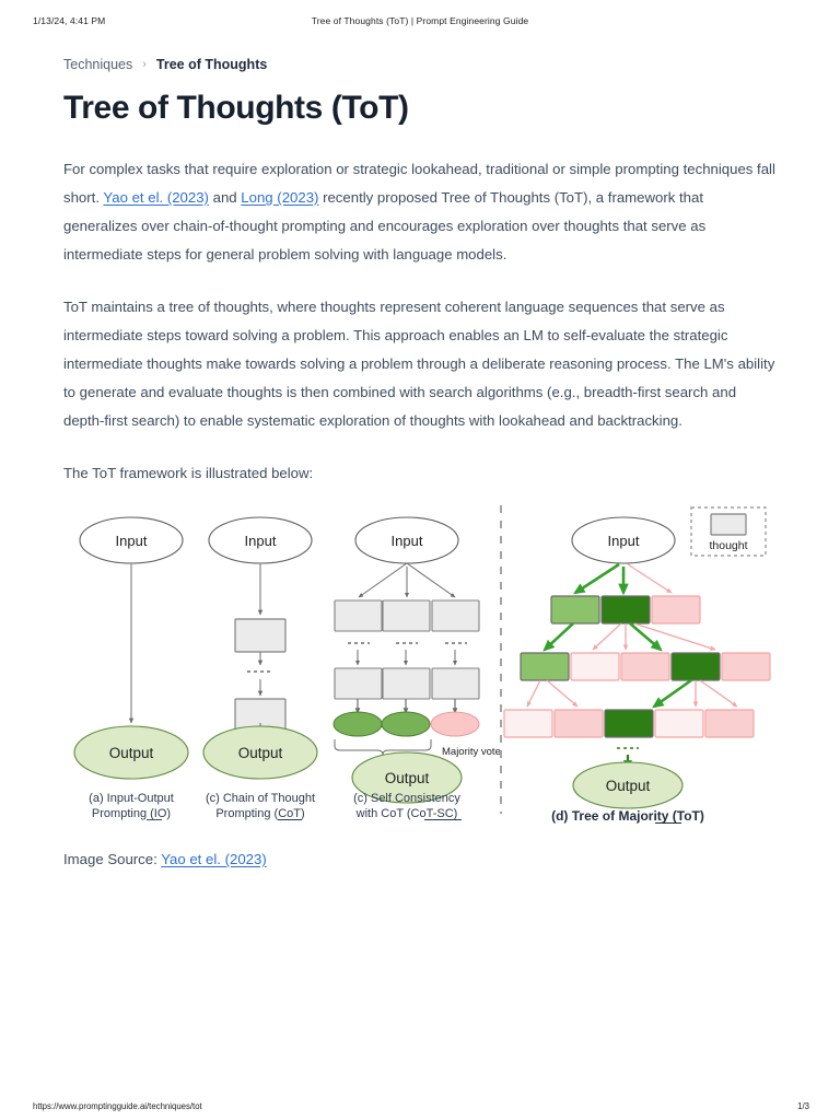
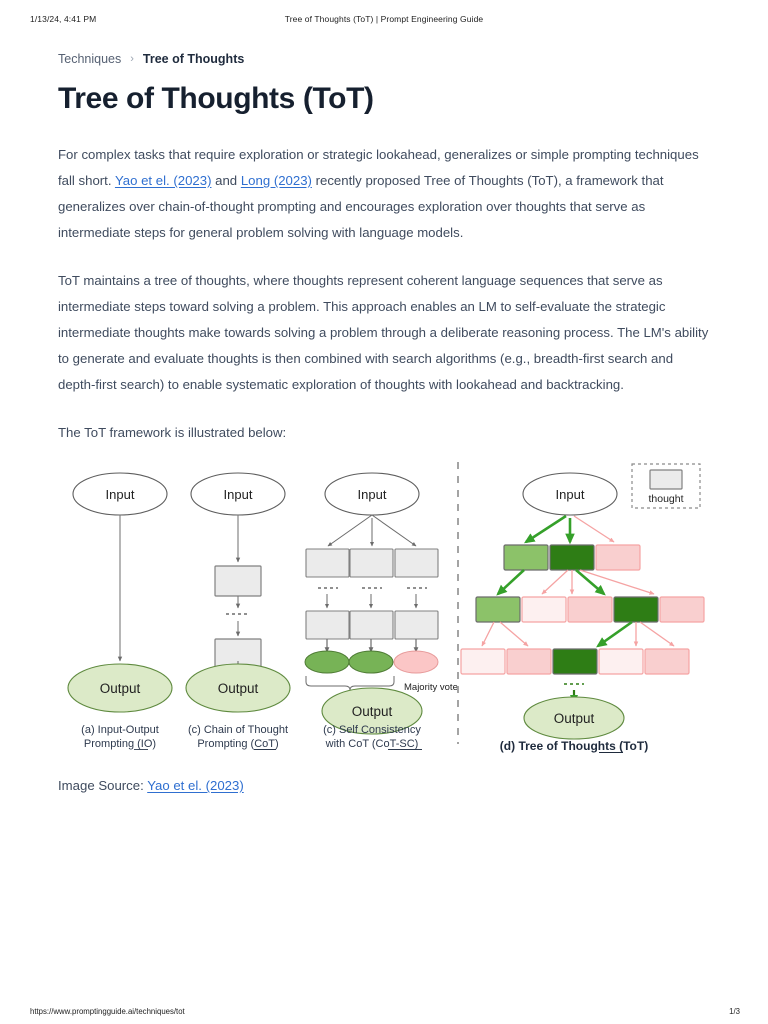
  1/13/24, 4:41 PM
  Tree of Thoughts (ToT) | Prompt Engineering Guide
  Techniques
  ›
  Tree of Thoughts
  Tree of Thoughts (ToT)
- For complex tasks that require exploration or strategic lookahead, traditional or simple prompting techniques fall short. Yao et el. (2023) and Long (2023) recently proposed Tree of Thoughts (ToT), a framework that generalizes over chain-of-thought prompting and encourages exploration over thoughts that serve as intermediate steps for general problem solving with language models.
+ For complex tasks that require exploration or strategic lookahead, generalizes or simple prompting techniques fall short. Yao et el. (2023) and Long (2023) recently proposed Tree of Thoughts (ToT), a framework that generalizes over chain-of-thought prompting and encourages exploration over thoughts that serve as intermediate steps for general problem solving with language models.
  ToT maintains a tree of thoughts, where thoughts represent coherent language sequences that serve as intermediate steps toward solving a problem. This approach enables an LM to self-evaluate the strategic intermediate thoughts make towards solving a problem through a deliberate reasoning process. The LM's ability to generate and evaluate thoughts is then combined with search algorithms (e.g., breadth-first search and depth-first search) to enable systematic exploration of thoughts with lookahead and backtracking.
  The ToT framework is illustrated below:
  Input
  Output
  (a) Input-Output
  Prompting (IO)
  Input
  Output
  (c) Chain of Thought
  Prompting (CoT)
  Input
  Majority vote
  Output
  (c) Self Consistency
  with CoT (CoT-SC)
  Input
  thought
  Output
- (d) Tree of Majority (ToT)
+ (d) Tree of Thoughts (ToT)
  Image Source: Yao et el. (2023)
  https://www.promptingguide.ai/techniques/tot
  1/3
